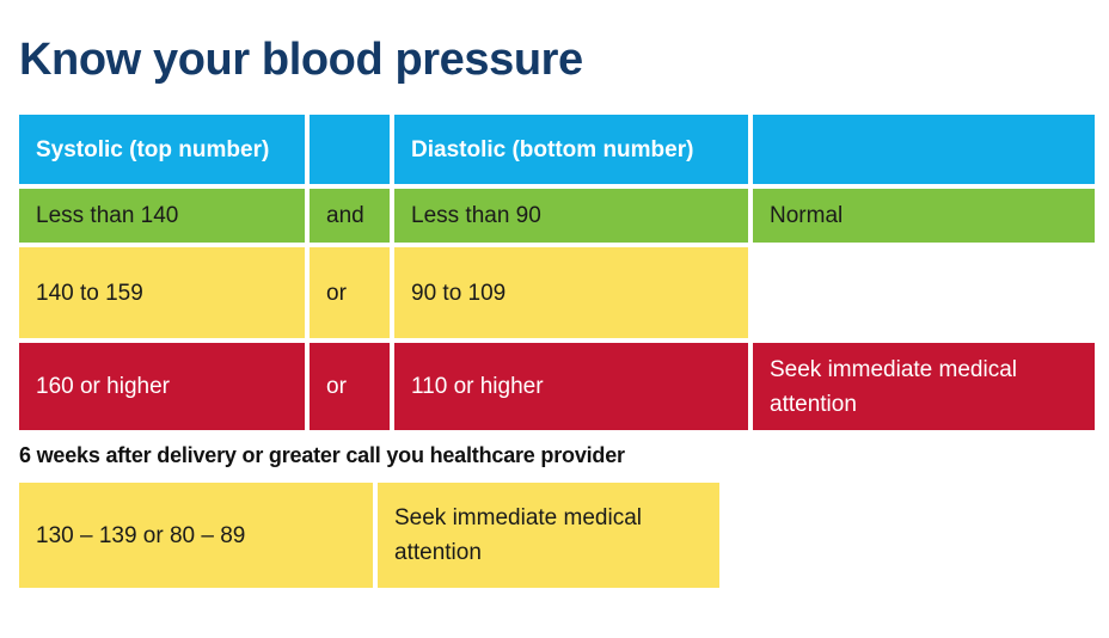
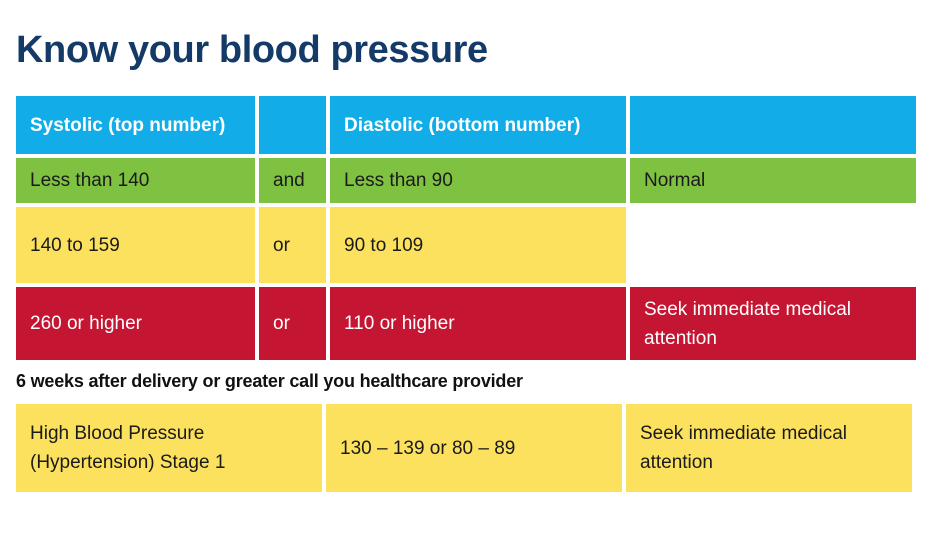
  Know your blood pressure
  Systolic (top number)
  Diastolic (bottom number)
  Less than 140
  and
  Less than 90
  Normal
  140 to 159
  or
  90 to 109
- 160 or higher
+ 260 or higher
  or
  110 or higher
  Seek immediate medical
  attention
  6 weeks after delivery or greater call you healthcare provider
+ High Blood Pressure
+ (Hypertension) Stage 1
  130 – 139 or 80 – 89
  Seek immediate medical
  attention
